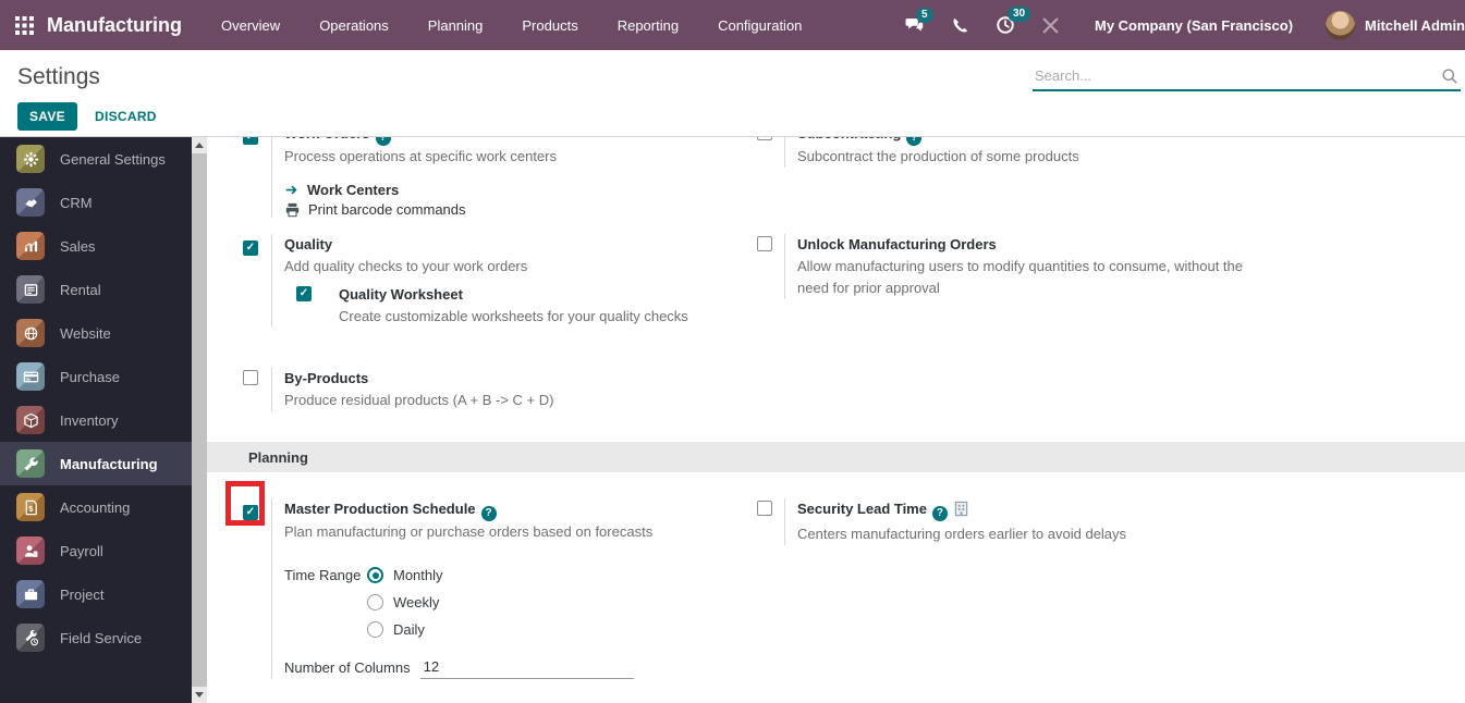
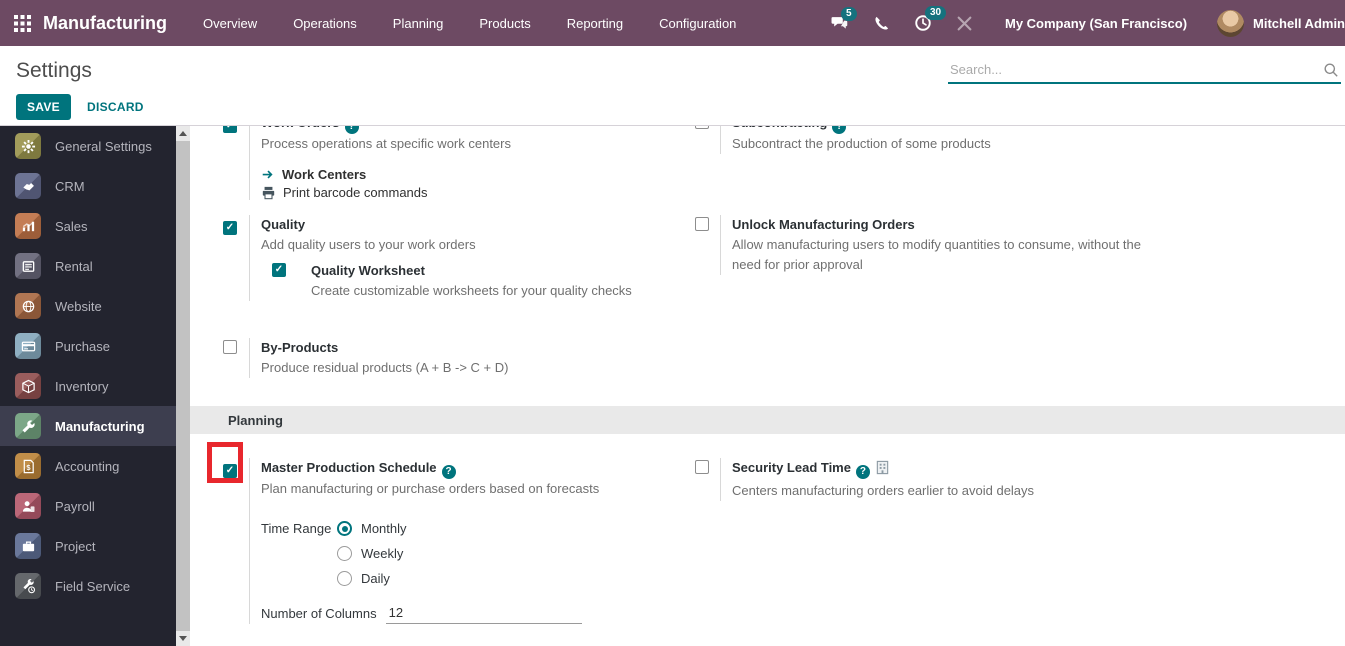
  Manufacturing
  Overview
  Operations
  Planning
  Products
  Reporting
  Configuration
  5
  30
  My Company (San Francisco)
  Mitchell Admin
  Settings
  Search...
  SAVE
  DISCARD
  General Settings
  CRM
  Sales
  Rental
  Website
  Purchase
  Inventory
  Manufacturing
  $
  Accounting
  Payroll
  Project
  Field Service
  ✓
  Process operations at specific work centers
  Work Centers
  Print barcode commands
  Subcontract the production of some products
  ✓
  Quality
- Add quality checks to your work orders
+ Add quality users to your work orders
  ✓
  Quality Worksheet
  Create customizable worksheets for your quality checks
  Unlock Manufacturing Orders
  Allow manufacturing users to modify quantities to consume, without the need for prior approval
  By-Products
  Produce residual products (A + B -> C + D)
  Planning
  ✓
  Master Production Schedule ?
  Plan manufacturing or purchase orders based on forecasts
  Time Range
  Monthly
  Weekly
  Daily
  Number of Columns
  12
  Security Lead Time ?
  Centers manufacturing orders earlier to avoid delays
